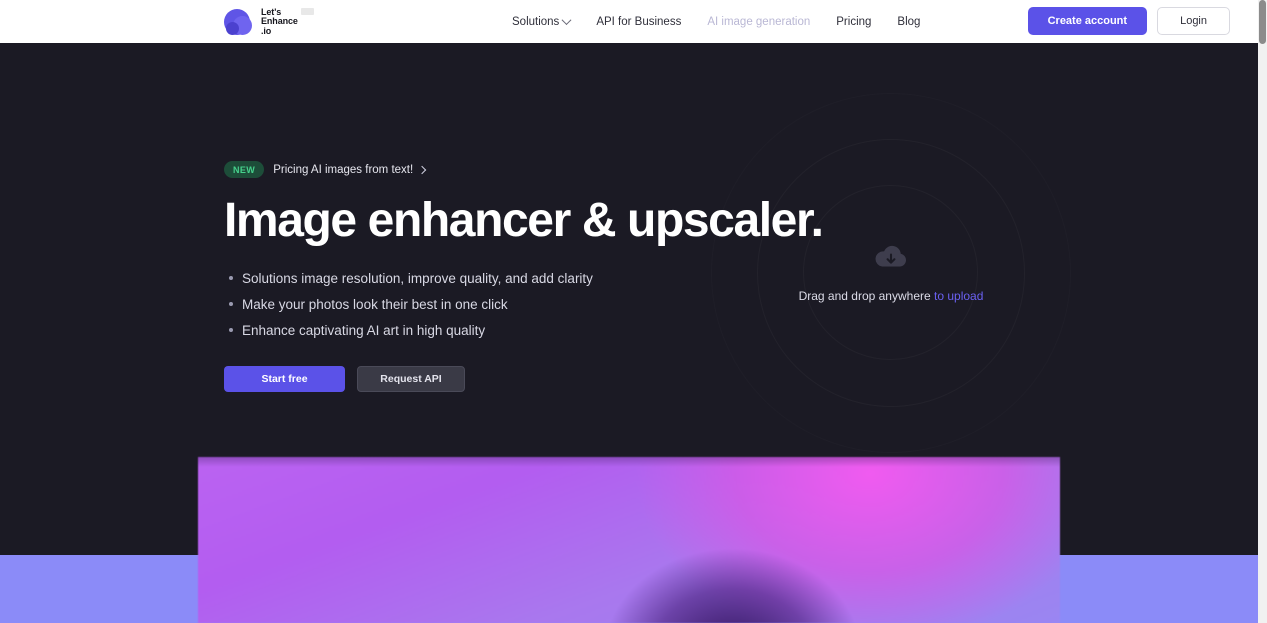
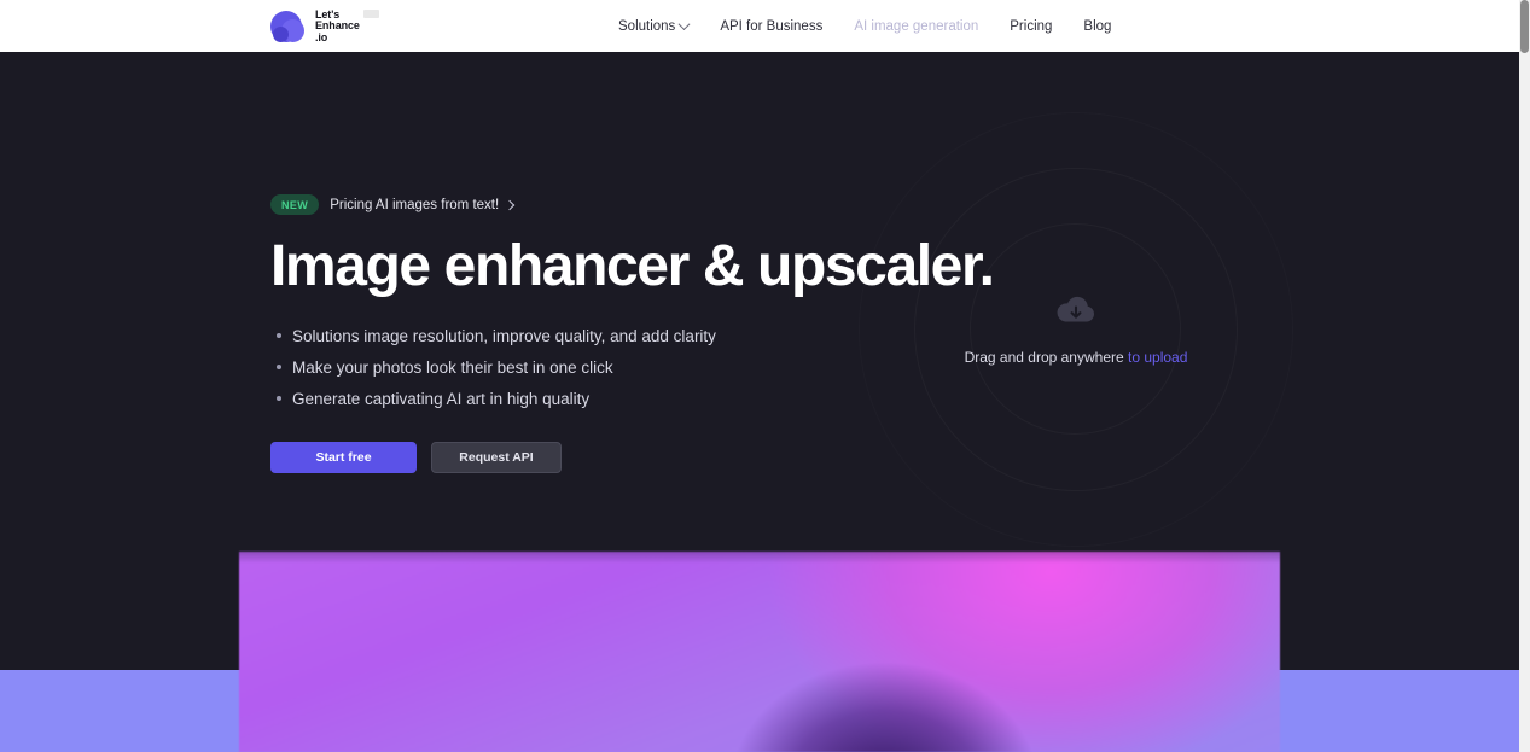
  Let's
  Enhance
  .io
  Solutions
  API for Business
  AI image generation
  Pricing
  Blog
- Create account
- Login
  NEW
  Pricing AI images from text!
  Image enhancer & upsca
  Solutions image resolution, improve quality, and add clarity
  Make your photos look their best in one click
- Enhance captivating AI art in high quality
+ Generate captivating AI art in high quality
  Start free
  Request API
  Drag and drop anywhere to upload
